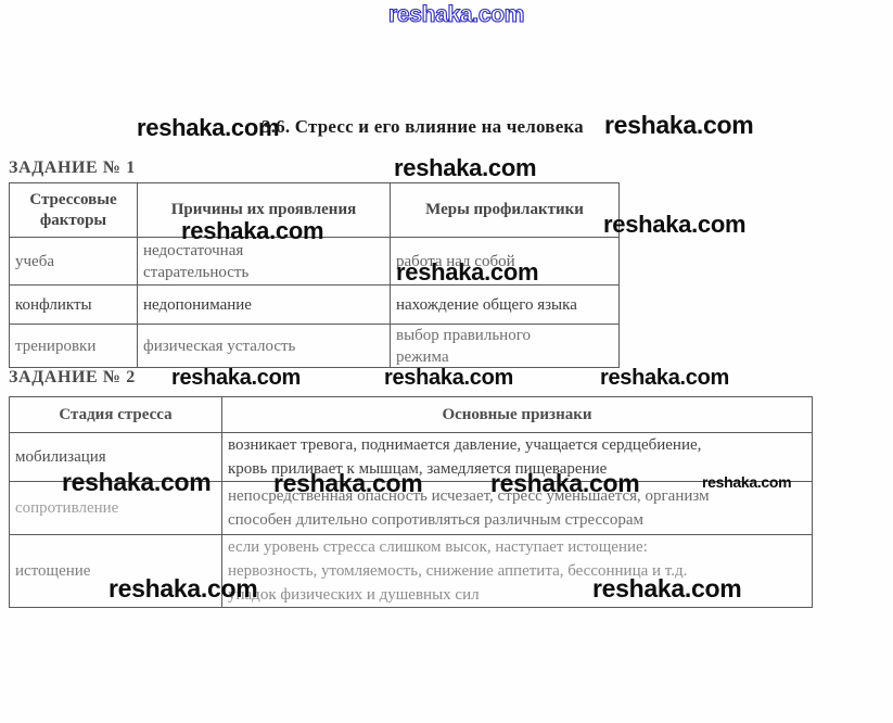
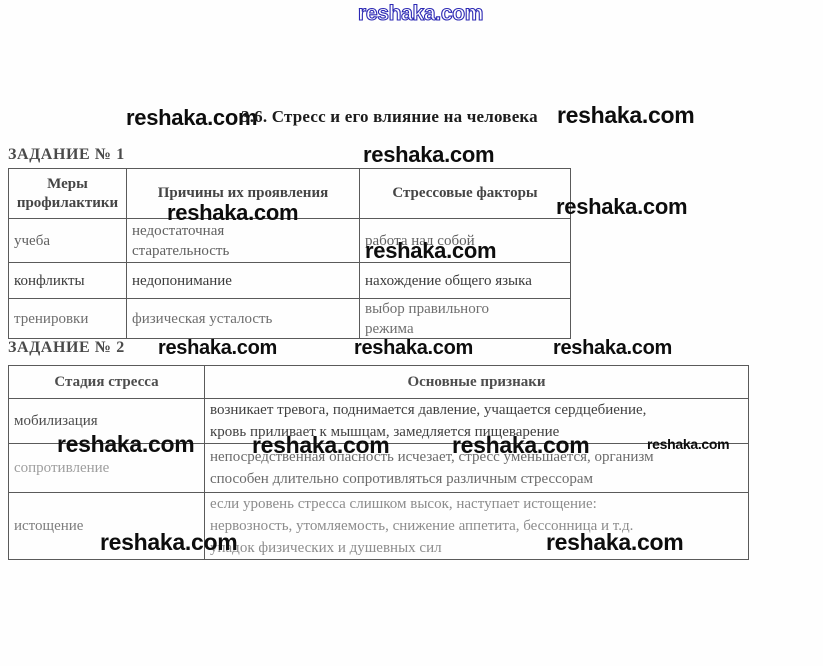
  reshaka.com
  reshaka.com
  3.6. Стресс и его влияние на человека
  reshaka.com
  ЗАДАНИЕ № 1
  reshaka.com
- Стрессовые факторы
+ Меры профилактики
  Причины их проявления
- Меры профилактики
+ Стрессовые факторы
  учеба
  недостаточная
  старательность
  работа над собой
  конфликты
  недопонимание
  нахождение общего языка
  тренировки
  физическая усталость
  выбор правильного
  режима
  reshaka.com
  reshaka.com
  reshaka.com
  ЗАДАНИЕ № 2
  reshaka.com
  reshaka.com
  reshaka.com
  Стадия стресса
  Основные признаки
  мобилизация
  возникает тревога, поднимается давление, учащается сердцебиение,
  кровь приливает к мышцам, замедляется пищеварение
  сопротивление
  непосредственная опасность исчезает, стресс уменьшается, организм
  способен длительно сопротивляться различным стрессорам
  истощение
  если уровень стресса слишком высок, наступает истощение:
  нервозность, утомляемость, снижение аппетита, бессонница и т.д.
  упадок физических и душевных сил
  reshaka.com
  reshaka.com
  reshaka.com
  reshaka.com
  reshaka.com
  reshaka.com
